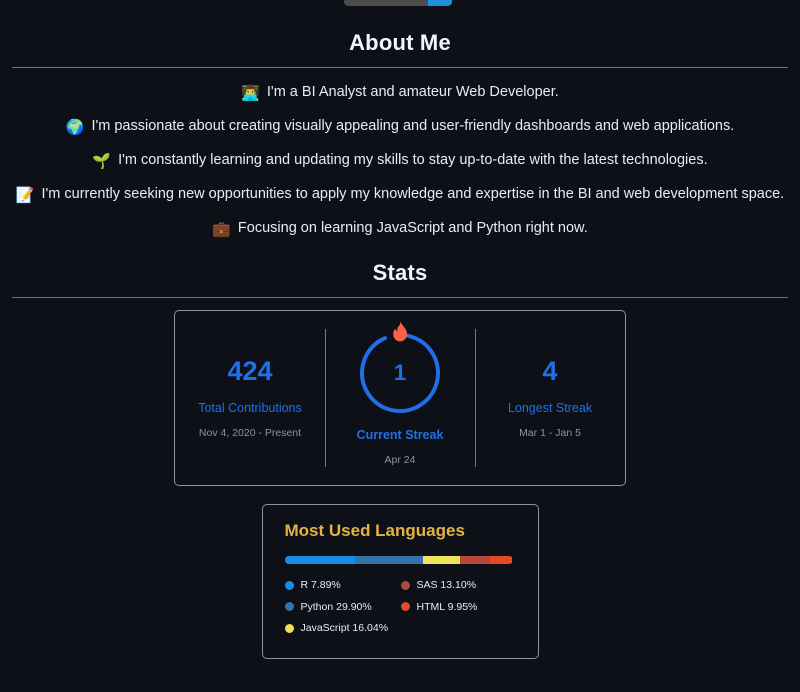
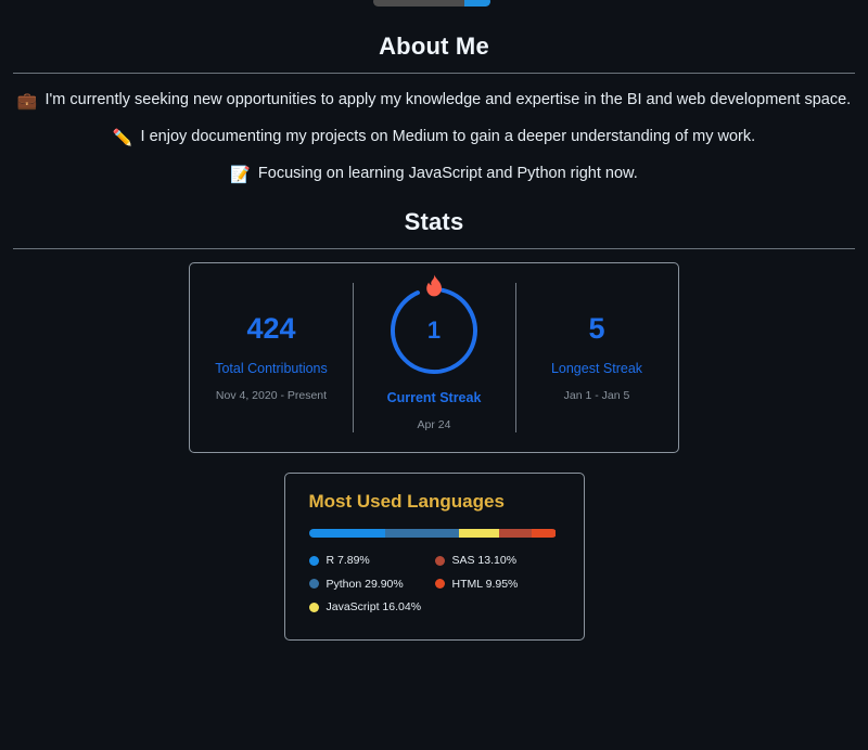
  About Me
- 👨‍💻
- I'm a BI Analyst and amateur Web Developer.
- 🌍
- I'm passionate about creating visually appealing and user-friendly dashboards and web applications.
- 🌱
- I'm constantly learning and updating my skills to stay up-to-date with the latest technologies.
- 📝
+ 💼
  I'm currently seeking new opportunities to apply my knowledge and expertise in the BI and web development space.
+ ✏️
+ I enjoy documenting my projects on Medium to gain a deeper understanding of my work.
- 💼
+ 📝
  Focusing on learning JavaScript and Python right now.
  Stats
  424
  Total Contributions
  Nov 4, 2020 - Present
  1
  Current Streak
  Apr 24
- 4
+ 5
  Longest Streak
- Mar 1 - Jan 5
+ Jan 1 - Jan 5
  Most Used Languages
  R 7.89%
  SAS 13.10%
  Python 29.90%
  HTML 9.95%
  JavaScript 16.04%
